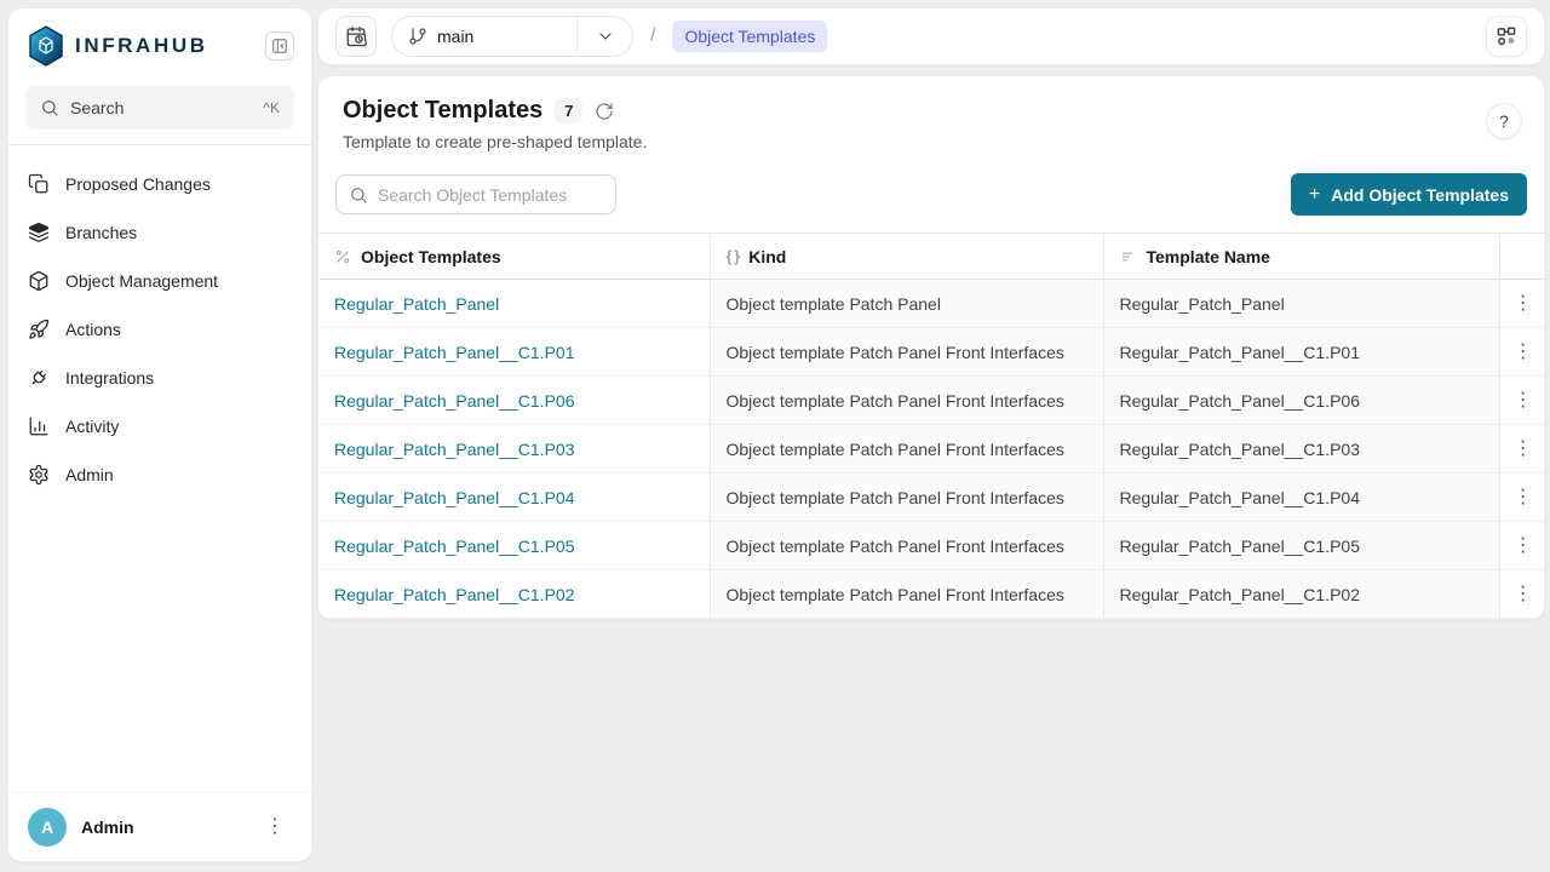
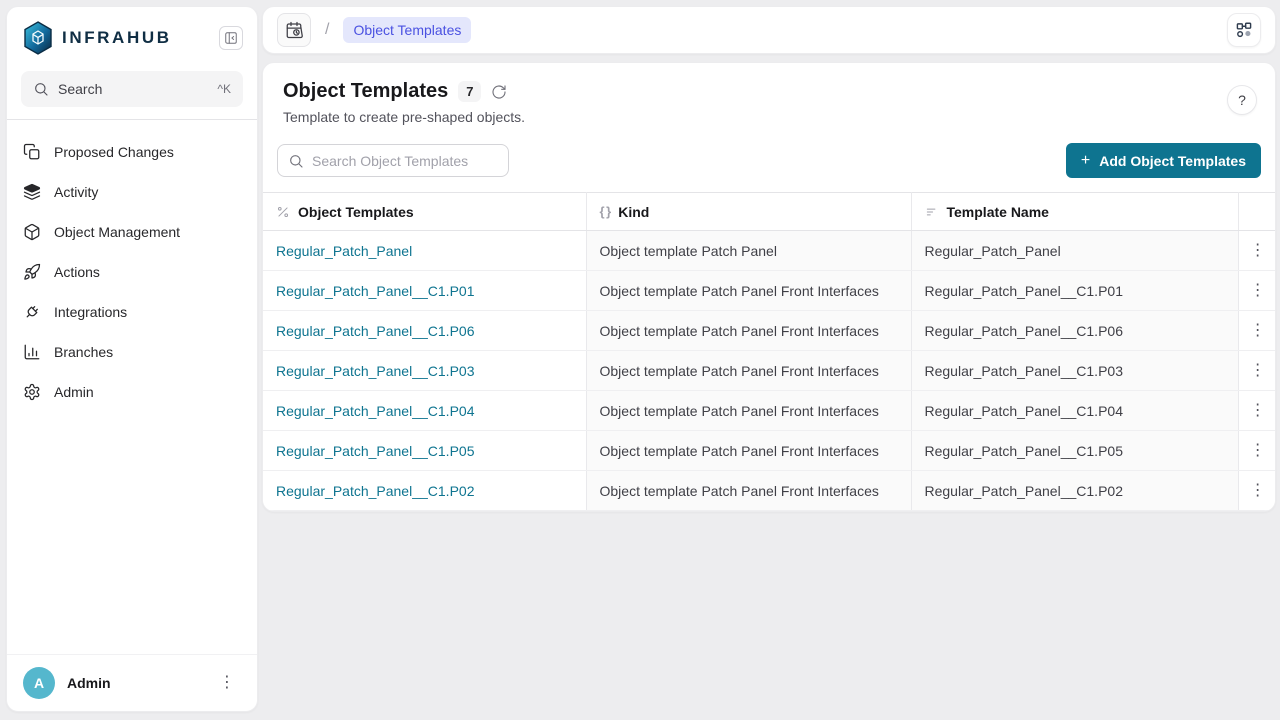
  INFRAHUB
  Search
  ^K
  Proposed Changes
- Branches
+ Activity
  Object Management
  Actions
  Integrations
- Activity
+ Branches
  Admin
  A
  Admin
  ⋮
- main
  /
  Object Templates
  Object Templates
  7
- Template to create pre-shaped template.
+ Template to create pre-shaped objects.
  ?
  Search Object Templates
  +
  Add Object Templates
  Object Templates	{ } Kind	Template Name
  Regular_Patch_Panel	Object template Patch Panel	Regular_Patch_Panel	⋮
  Regular_Patch_Panel__C1.P01	Object template Patch Panel Front Interfaces	Regular_Patch_Panel__C1.P01	⋮
  Regular_Patch_Panel__C1.P06	Object template Patch Panel Front Interfaces	Regular_Patch_Panel__C1.P06	⋮
  Regular_Patch_Panel__C1.P03	Object template Patch Panel Front Interfaces	Regular_Patch_Panel__C1.P03	⋮
  Regular_Patch_Panel__C1.P04	Object template Patch Panel Front Interfaces	Regular_Patch_Panel__C1.P04	⋮
  Regular_Patch_Panel__C1.P05	Object template Patch Panel Front Interfaces	Regular_Patch_Panel__C1.P05	⋮
  Regular_Patch_Panel__C1.P02	Object template Patch Panel Front Interfaces	Regular_Patch_Panel__C1.P02	⋮
